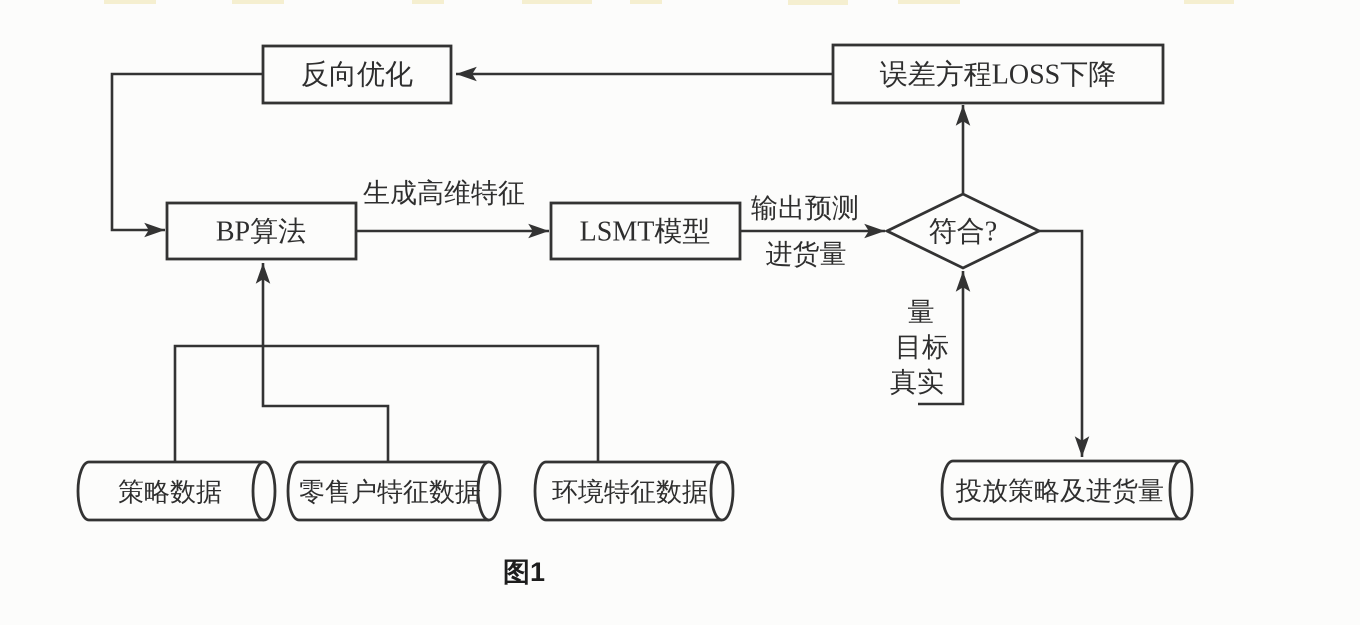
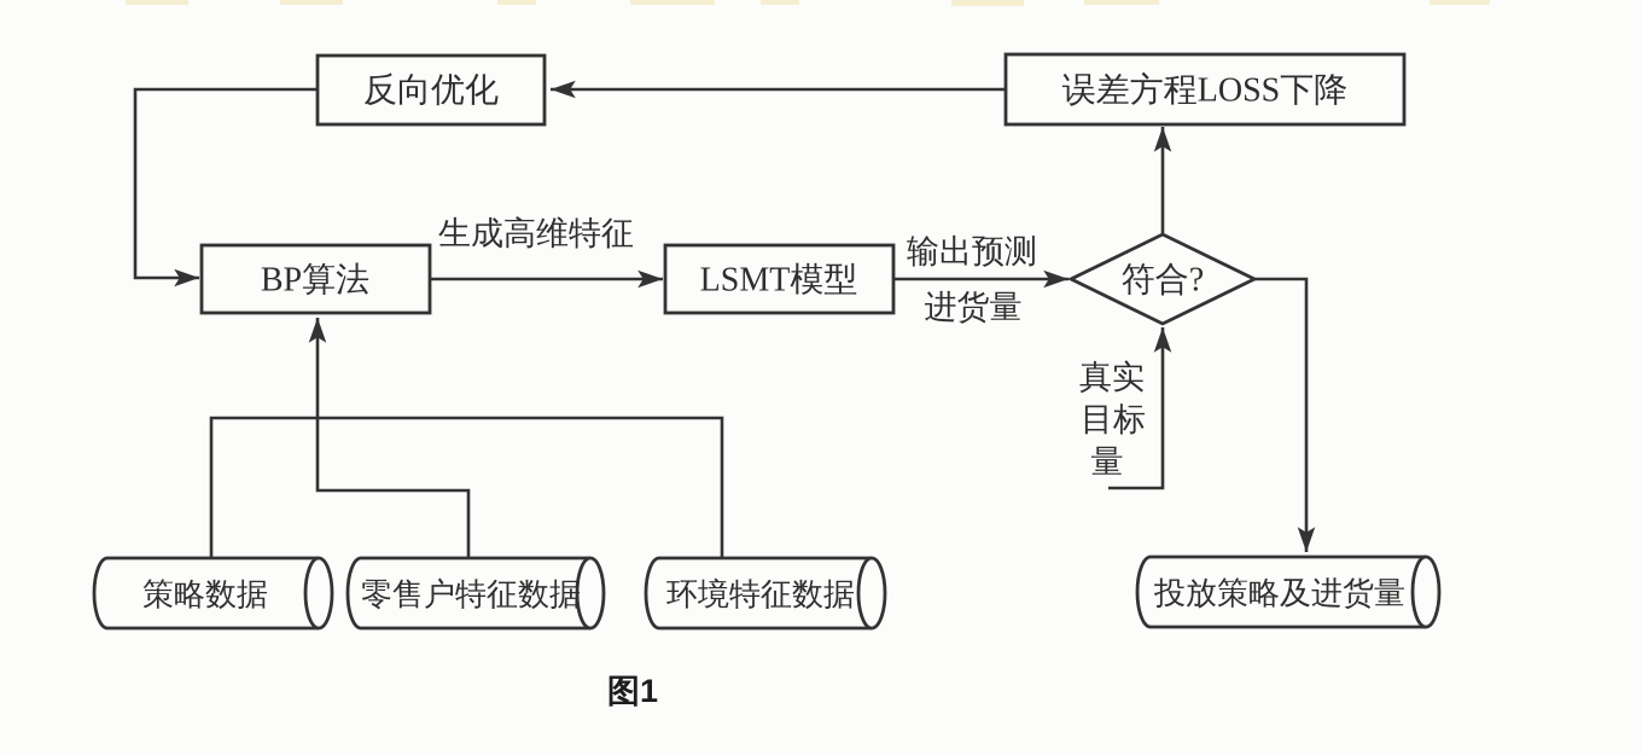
  反向优化
  BP算法
  LSMT模型
  误差方程LOSS下降
  符合?
  策略数据
  零售户特征数据
  环境特征数据
  投放策略及进货量
  生成高维特征
  输出预测
  进货量
- 量
+ 真实
  目标
- 真实
+ 量
  图1
